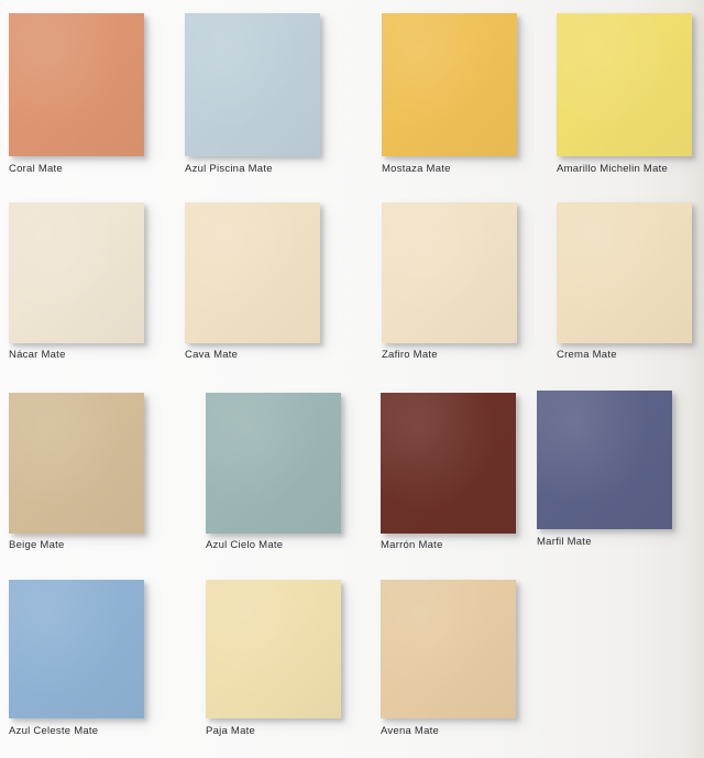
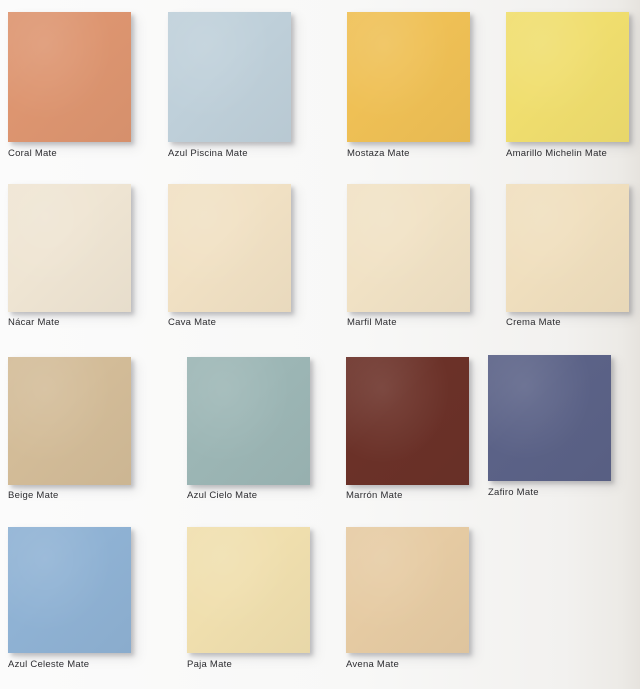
  Coral Mate
  Azul Piscina Mate
  Mostaza Mate
  Amarillo Michelin Mate
  Nácar Mate
  Cava Mate
- Zafiro Mate
+ Marfil Mate
  Crema Mate
  Beige Mate
  Azul Cielo Mate
  Marrón Mate
- Marfil Mate
+ Zafiro Mate
  Azul Celeste Mate
  Paja Mate
  Avena Mate
